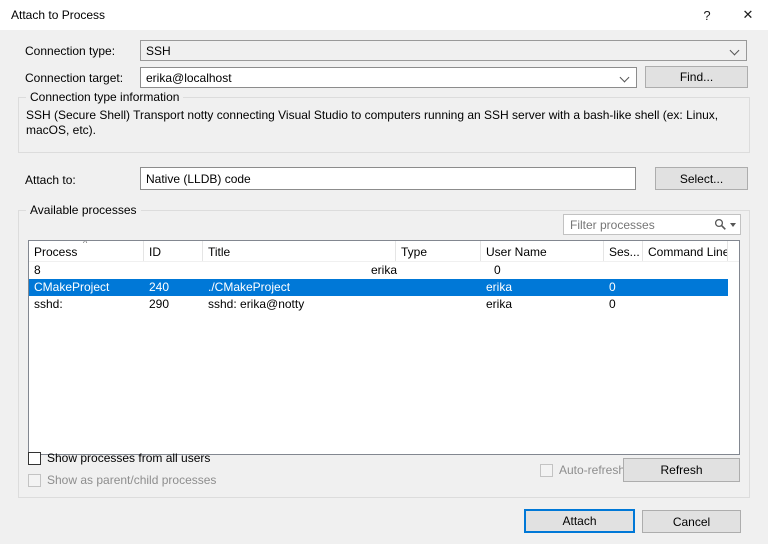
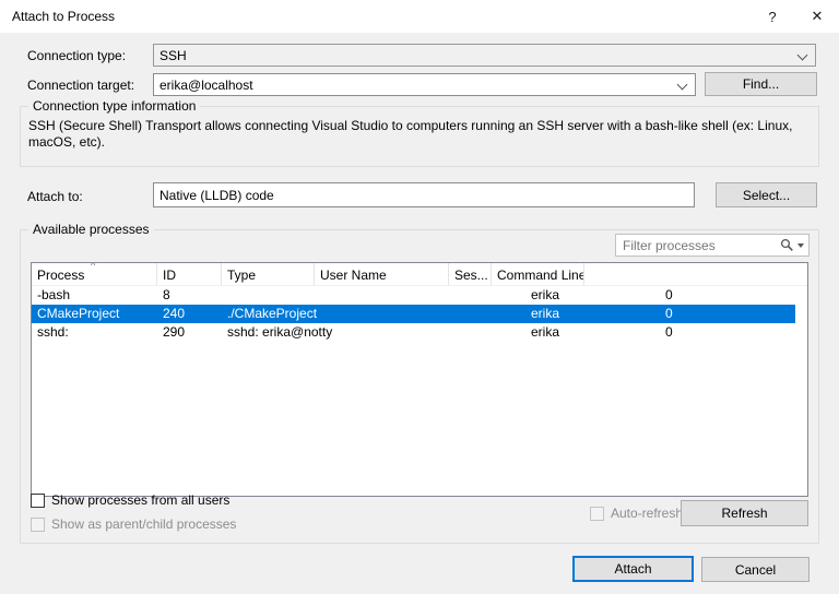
  Attach to Process
  ?
  ✕
  Connection type:
  SSH
  Connection target:
  erika@localhost
  Find...
  Connection type information
- SSH (Secure Shell) Transport notty connecting Visual Studio to computers running an SSH server with a bash-like shell (ex: Linux, macOS, etc).
+ SSH (Secure Shell) Transport allows connecting Visual Studio to computers running an SSH server with a bash-like shell (ex: Linux, macOS, etc).
  Attach to:
  Native (LLDB) code
  Select...
  Available processes
  Filter processes
  Process
  ^
  ID
- Title
  Type
  User Name
  Ses...
  Command Line
+ -bash
  8
  erika
  0
  CMakeProject
  240
  ./CMakeProject
  erika
  0
  sshd:
  290
  sshd: erika@notty
  erika
  0
  Show processes from all users
  Show as parent/child processes
  Auto-refresh
  Refresh
  Attach
  Cancel
